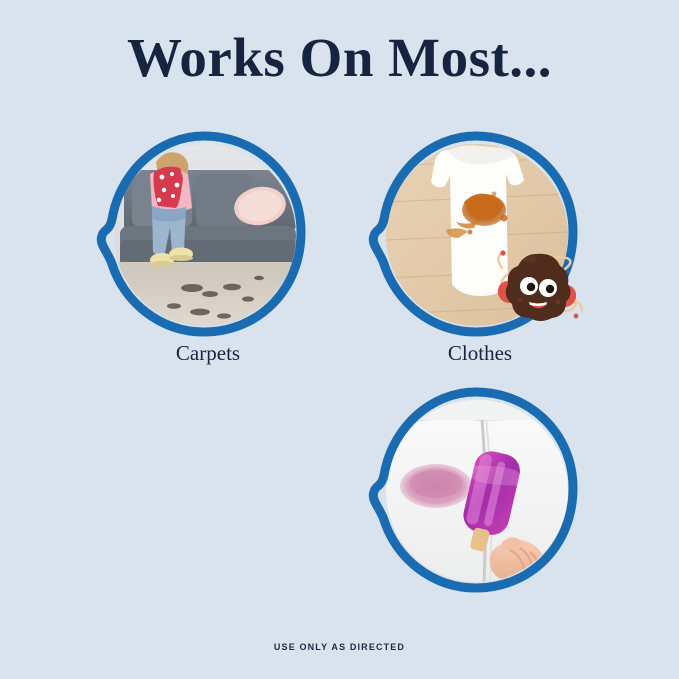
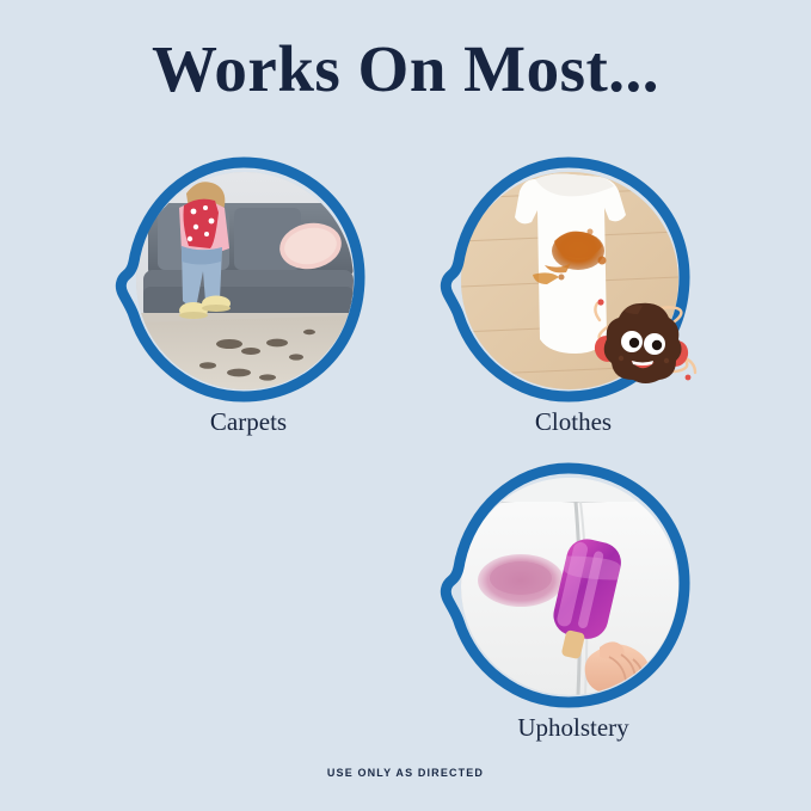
  Works On Most...
  Carpets
  Clothes
+ Upholstery
  USE ONLY AS DIRECTED
